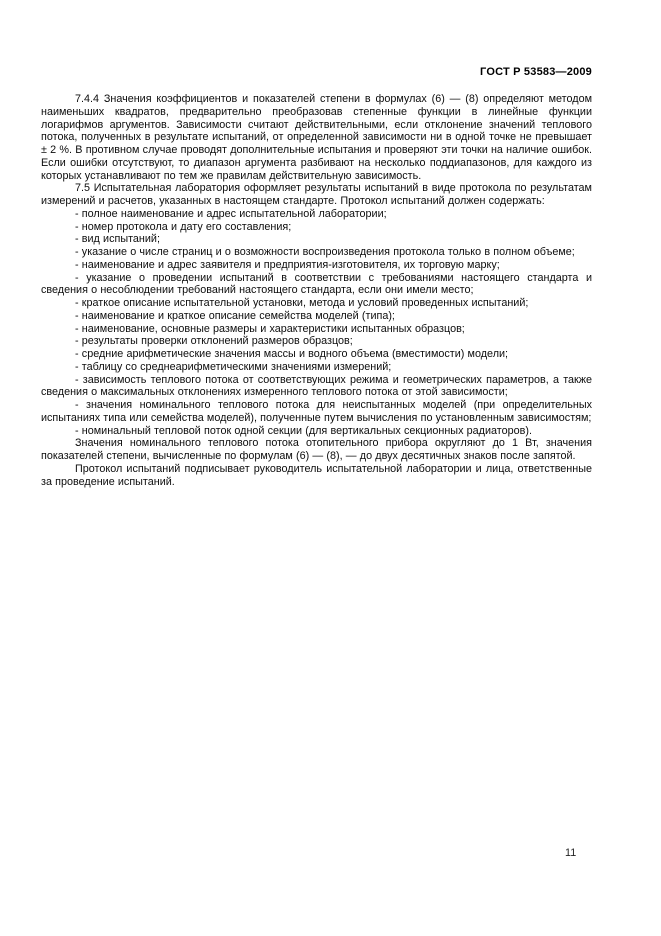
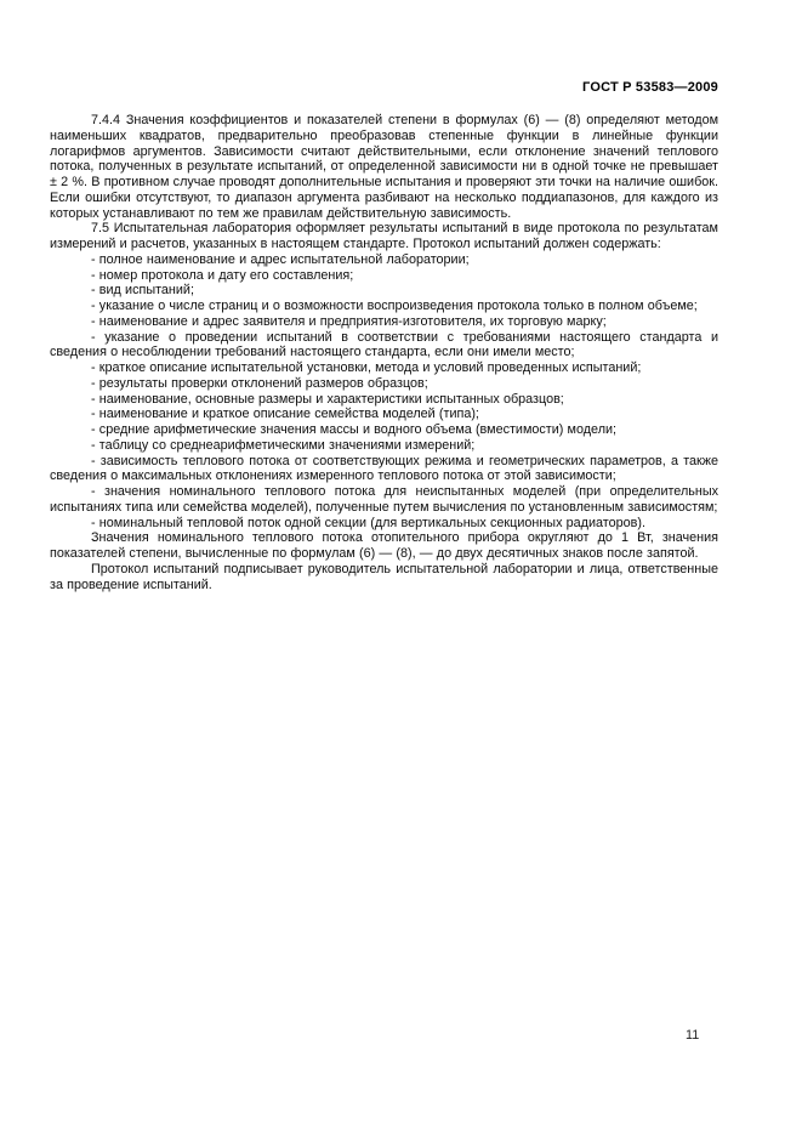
  ГОСТ Р 53583—2009
  7.4.4 Значения коэффициентов и показателей степени в формулах (6) — (8) определяют методом наименьших квадратов, предварительно преобразовав степенные функции в линейные функции логарифмов аргументов. Зависимости считают действительными, если отклонение значений теплового потока, полученных в результате испытаний, от определенной зависимости ни в одной точке не превышает ± 2 %. В противном случае проводят дополнительные испытания и проверяют эти точки на наличие ошибок. Если ошибки отсутствуют, то диапазон аргумента разбивают на несколько поддиапазонов, для каждого из которых устанавливают по тем же правилам действительную зависимость.
  7.5 Испытательная лаборатория оформляет результаты испытаний в виде протокола по результатам измерений и расчетов, указанных в настоящем стандарте. Протокол испытаний должен содержать:
  - полное наименование и адрес испытательной лаборатории;
  - номер протокола и дату его составления;
  - вид испытаний;
  - указание о числе страниц и о возможности воспроизведения протокола только в полном объеме;
  - наименование и адрес заявителя и предприятия-изготовителя, их торговую марку;
  - указание о проведении испытаний в соответствии с требованиями настоящего стандарта и сведения о несоблюдении требований настоящего стандарта, если они имели место;
  - краткое описание испытательной установки, метода и условий проведенных испытаний;
- - наименование и краткое описание семейства моделей (типа);
+ - результаты проверки отклонений размеров образцов;
  - наименование, основные размеры и характеристики испытанных образцов;
- - результаты проверки отклонений размеров образцов;
+ - наименование и краткое описание семейства моделей (типа);
  - средние арифметические значения массы и водного объема (вместимости) модели;
  - таблицу со среднеарифметическими значениями измерений;
  - зависимость теплового потока от соответствующих режима и геометрических параметров, а также сведения о максимальных отклонениях измеренного теплового потока от этой зависимости;
  - значения номинального теплового потока для неиспытанных моделей (при определительных испытаниях типа или семейства моделей), полученные путем вычисления по установленным зависимостям;
  - номинальный тепловой поток одной секции (для вертикальных секционных радиаторов).
  Значения номинального теплового потока отопительного прибора округляют до 1 Вт, значения показателей степени, вычисленные по формулам (6) — (8), — до двух десятичных знаков после запятой.
  Протокол испытаний подписывает руководитель испытательной лаборатории и лица, ответственные за проведение испытаний.
  11
